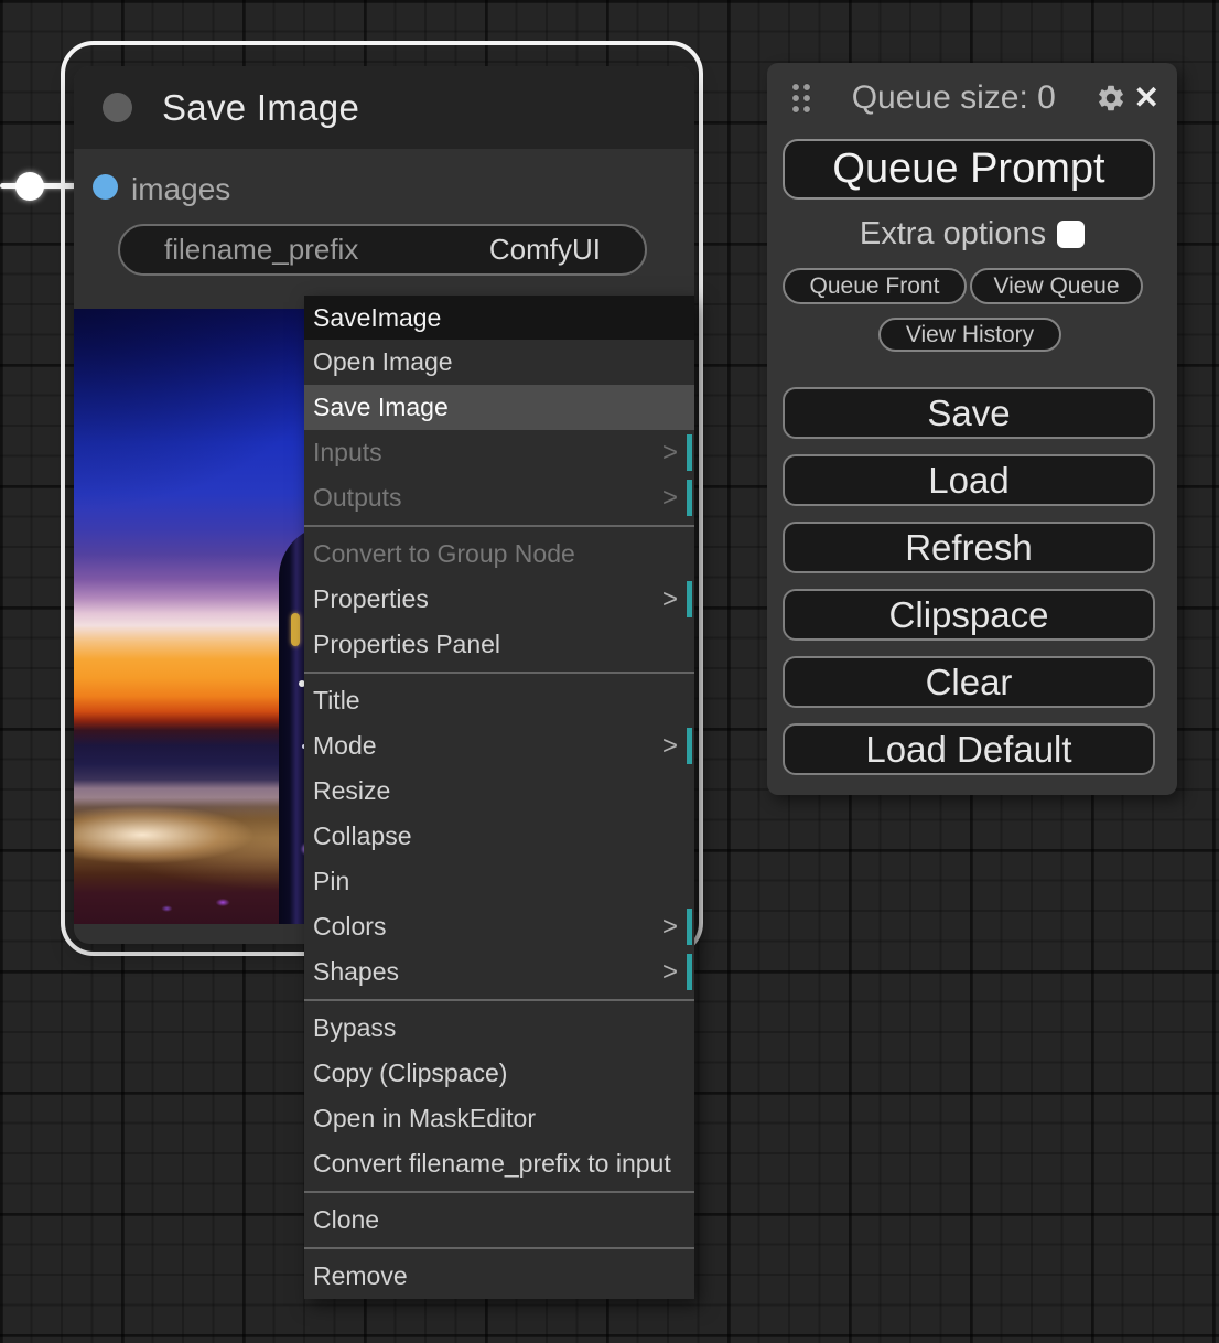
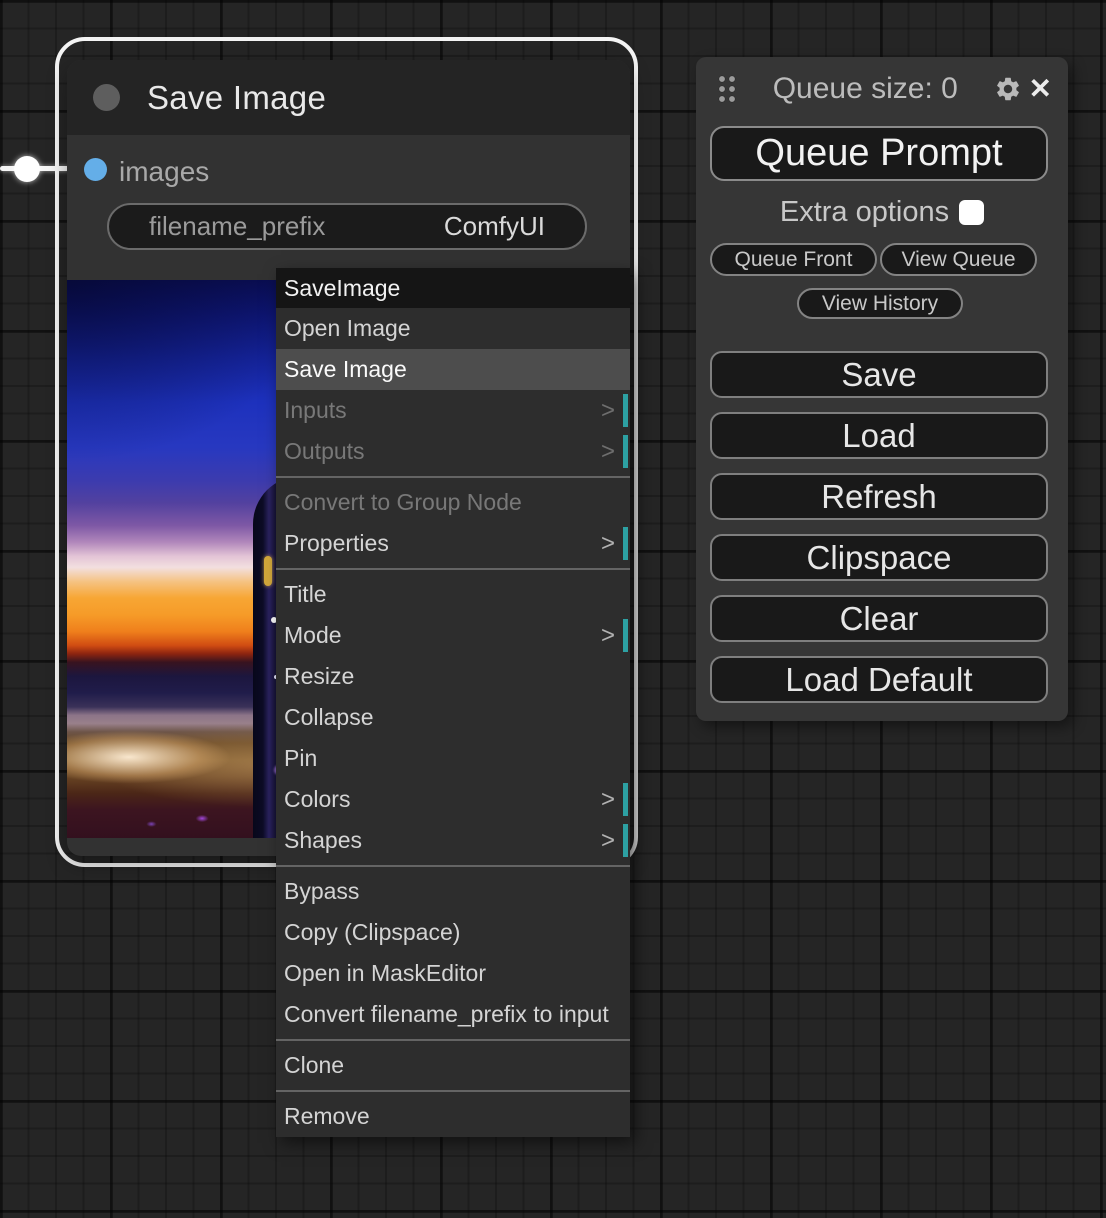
  Save Image
  images
  filename_prefix
  ComfyUI
  SaveImage
  Open Image
  Save Image
  Inputs
  >
  Outputs
  >
  Convert to Group Node
  Properties
  >
- Properties Panel
  Title
  Mode
  >
  Resize
  Collapse
  Pin
  Colors
  >
  Shapes
  >
  Bypass
  Copy (Clipspace)
  Open in MaskEditor
  Convert filename_prefix to input
  Clone
  Remove
  Queue size: 0
  ✕
  Queue Prompt
  Extra options
  Queue Front
  View Queue
  View History
  Save
  Load
  Refresh
  Clipspace
  Clear
  Load Default
